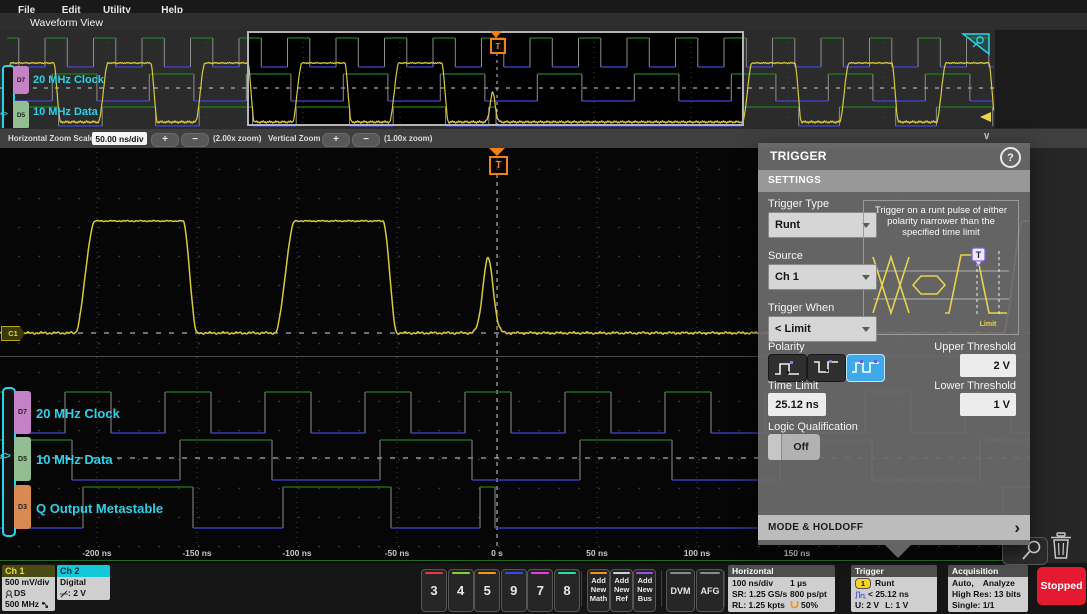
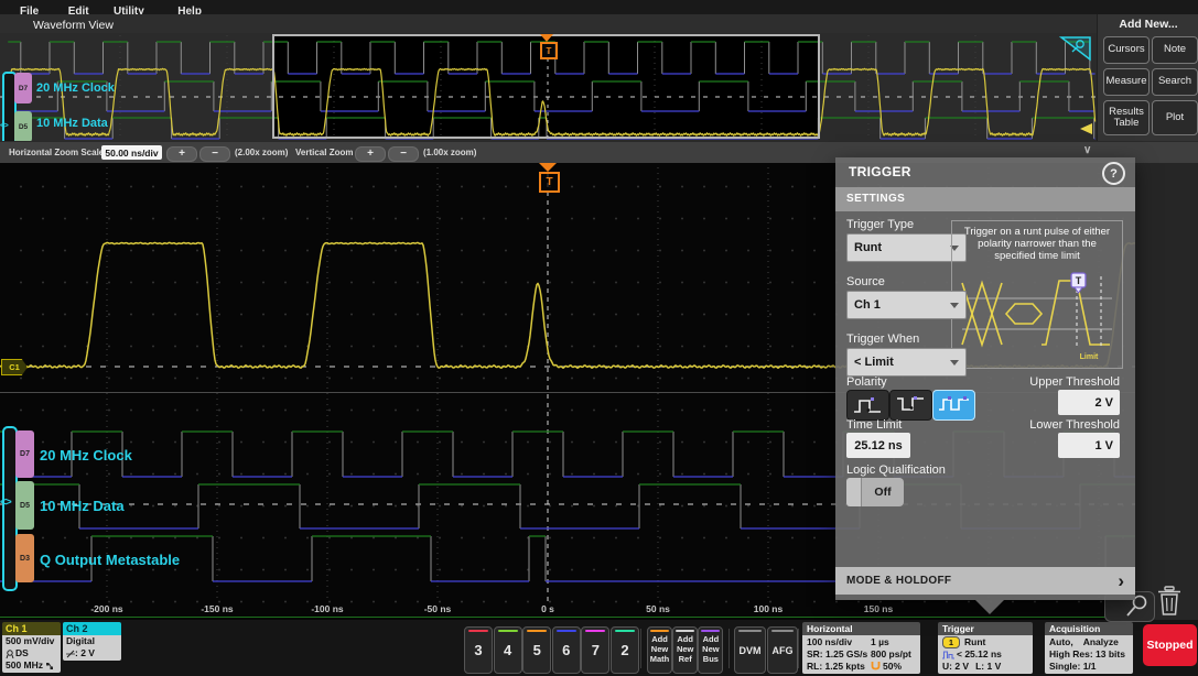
  File Edit Utility Help
  Waveform View
  20 MHz Clock
  10 MHz Data
  <>
  T
+ Add New...
+ Cursors
+ Note
+ Measure
+ Search
+ Results Table
+ Plot
  Horizontal Zoom Scal
  50.00 ns/div
  +
  −
  (2.00x zoom)
  Vertical Zoom
  +
  −
  (1.00x zoom)
  ∨
  C1
  <>
  20 MHz Clock
  10 MHz Data
  Q Output Metastable
  -200 ns
  -150 ns
  -100 ns
  -50 ns
  0 s
  50 ns
  100 ns
  150 ns
  T
  TRIGGER
  ?
  SETTINGS
  Trigger Type
  Runt
  Trigger on a runt pulse of either polarity narrower than the specified time limit
  T
  Source
  Ch 1
  Trigger When
  < Limit
  Polarity
  Upper Threshold
  2 V
  Time Limit
  25.12 ns
  Lower Threshold
  1 V
  Logic Qualification
  Off
  MODE & HOLDOFF
  ›
  Ch 1
  500 mV/div
  DS
  500 MHz
  Ch 2
  Digital
  : 2 V
  3
  4
  5
- 9
+ 6
  7
- 8
+ 2
  Add New Math
  Add New Ref
  Add New Bus
  DVM
  AFG
  Horizontal
  100 ns/div
  1 µs
  SR: 1.25 GS/s
  800 ps/pt
  RL: 1.25 kpts
  50%
  Trigger
  1
  Runt
  < 25.12 ns
  U: 2 V
  L: 1 V
  Acquisition
  Auto,
  Analyze
  High Res: 13 bits
  Single: 1/1
  Stopped
